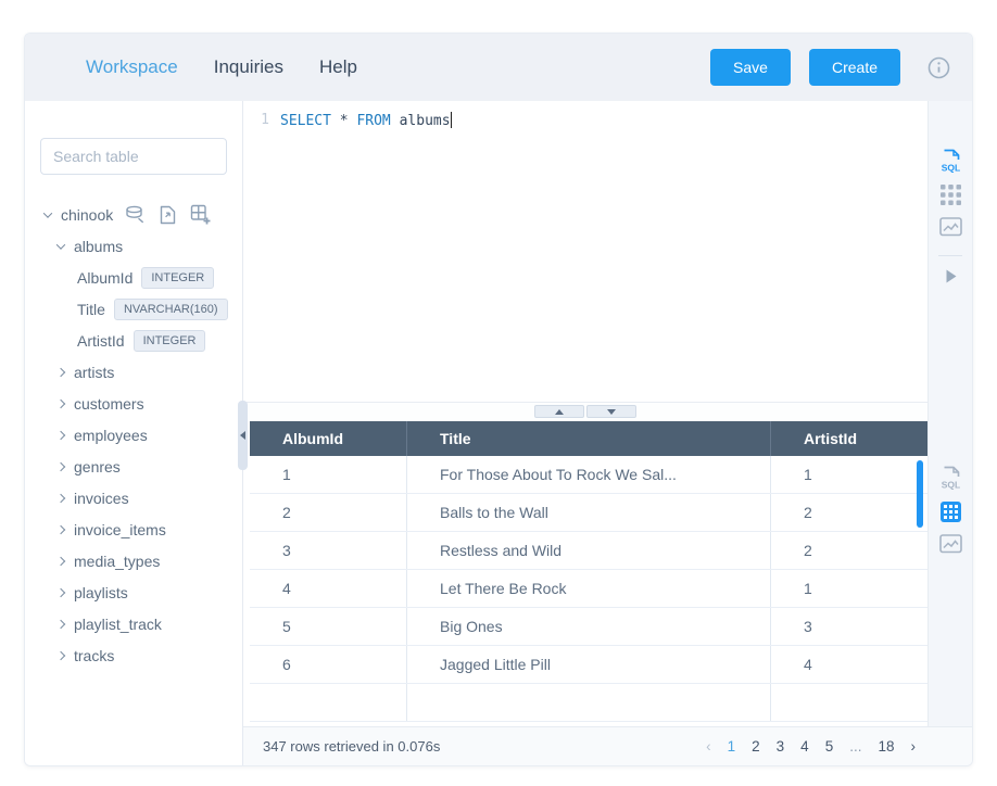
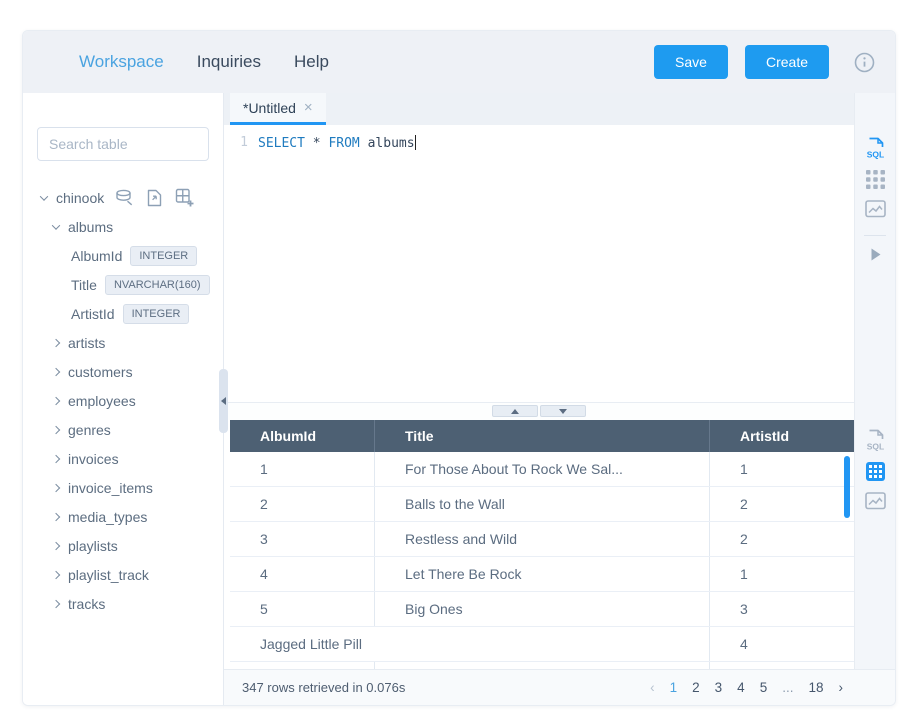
  Workspace
  Inquiries
  Help
  Save
  Create
  Search table
  chinook
  albums
  AlbumId
  INTEGER
  Title
  NVARCHAR(160)
  ArtistId
  INTEGER
  artists
  customers
  employees
  genres
  invoices
  invoice_items
  media_types
  playlists
  playlist_track
  tracks
+ *Untitled
+ ×
  1
  SELECT * FROM albums
  AlbumId
  Title
  ArtistId
  1
  For Those About To Rock We Sal...
  1
  2
  Balls to the Wall
  2
  3
  Restless and Wild
  2
  4
  Let There Be Rock
  1
  5
  Big Ones
  3
- 6
  Jagged Little Pill
  4
  SQL
  SQL
  347 rows retrieved in 0.076s
  ‹
  1
  2
  3
  4
  5
  ...
  18
  ›
